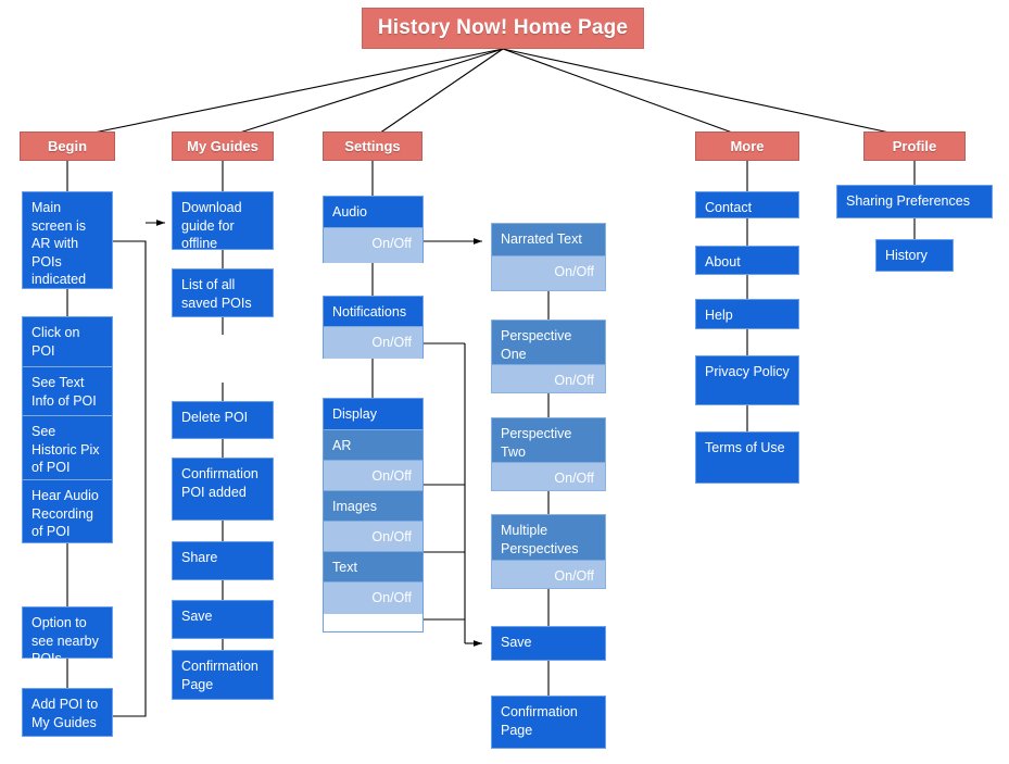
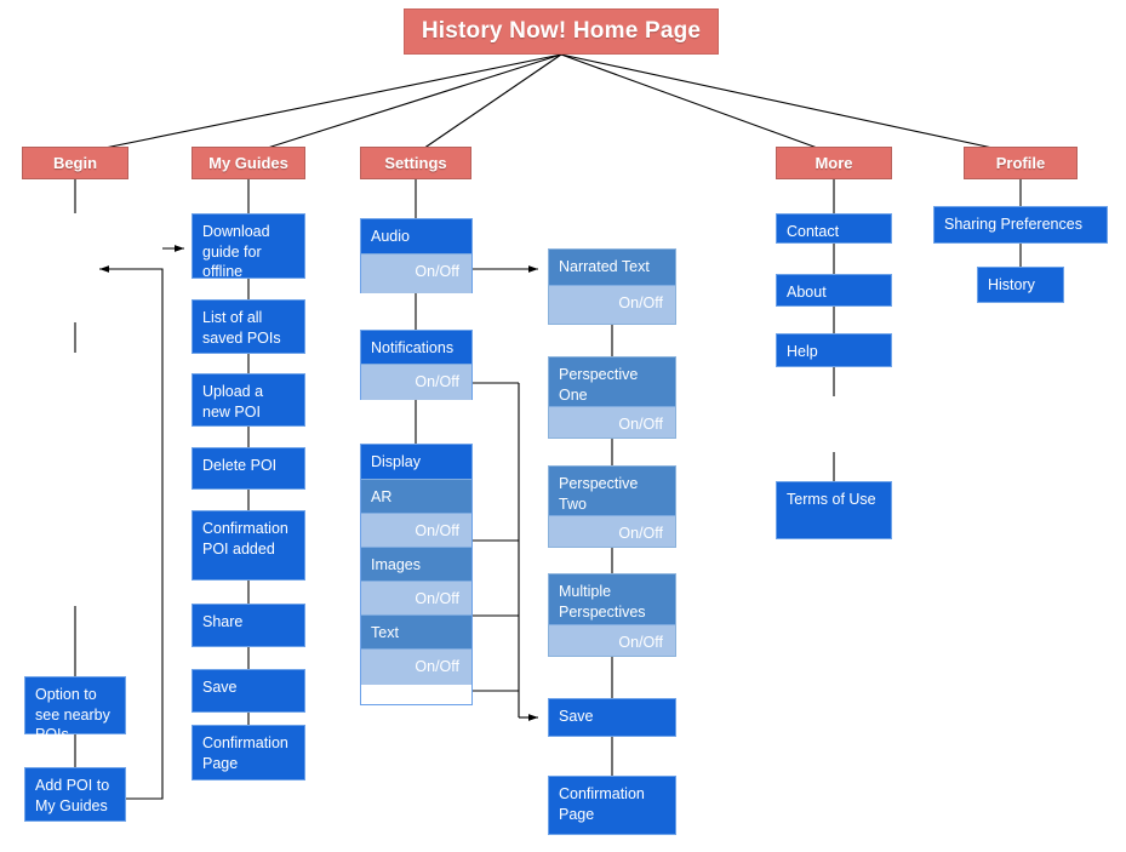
  History Now! Home Page
  Begin
  My Guides
  Settings
  More
  Profile
- Main screen is AR with POIs indicated
- Click on POI
- See Text Info of POI
- See Historic Pix of POI
- Hear Audio Recording of POI
  Option to see nearby POIs
  Add POI to My Guides
  Download guide for offline
  List of all saved POIs
+ Upload a new POI
  Delete POI
  Confirmation POI added
  Share
  Save
  Confirmation Page
  Audio
  On/Off
  Notifications
  On/Off
  Display
  AR
  On/Off
  Images
  On/Off
  Text
  On/Off
  Narrated Text
  On/Off
  Perspective One
  On/Off
  Perspective Two
  On/Off
  Multiple Perspectives
  On/Off
  Save
  Confirmation Page
  Contact
  About
  Help
- Privacy Policy
  Terms of Use
  Sharing Preferences
  History
